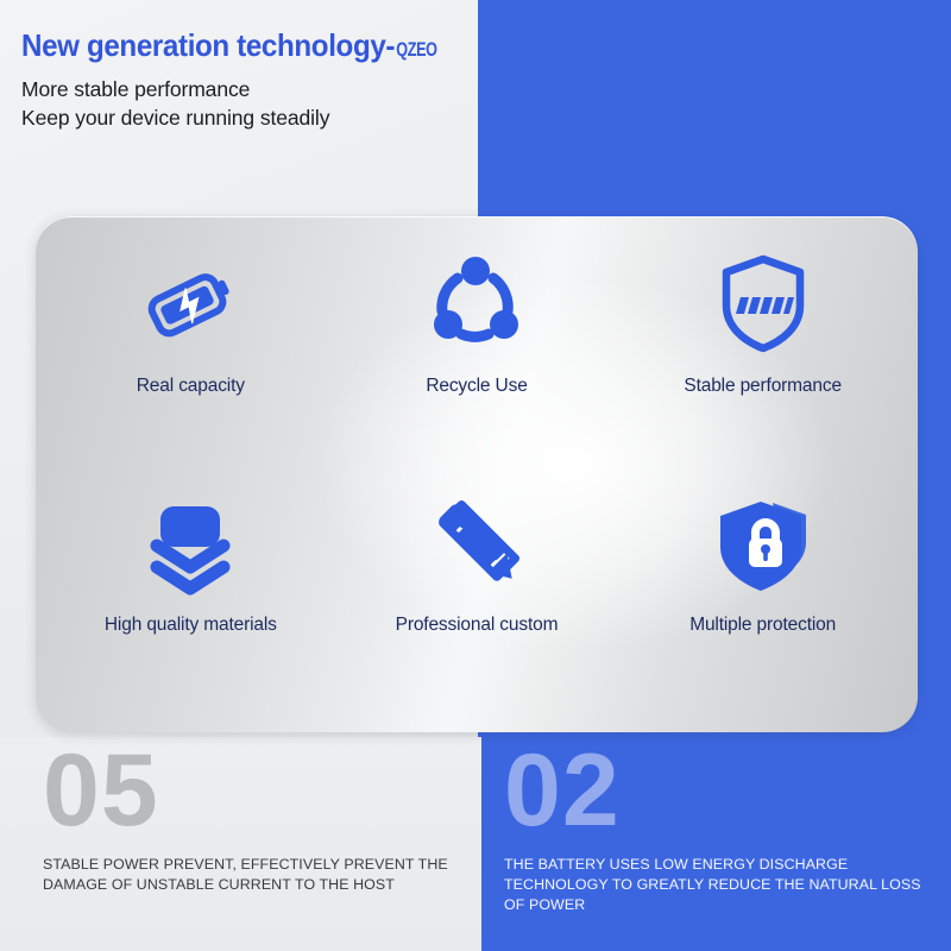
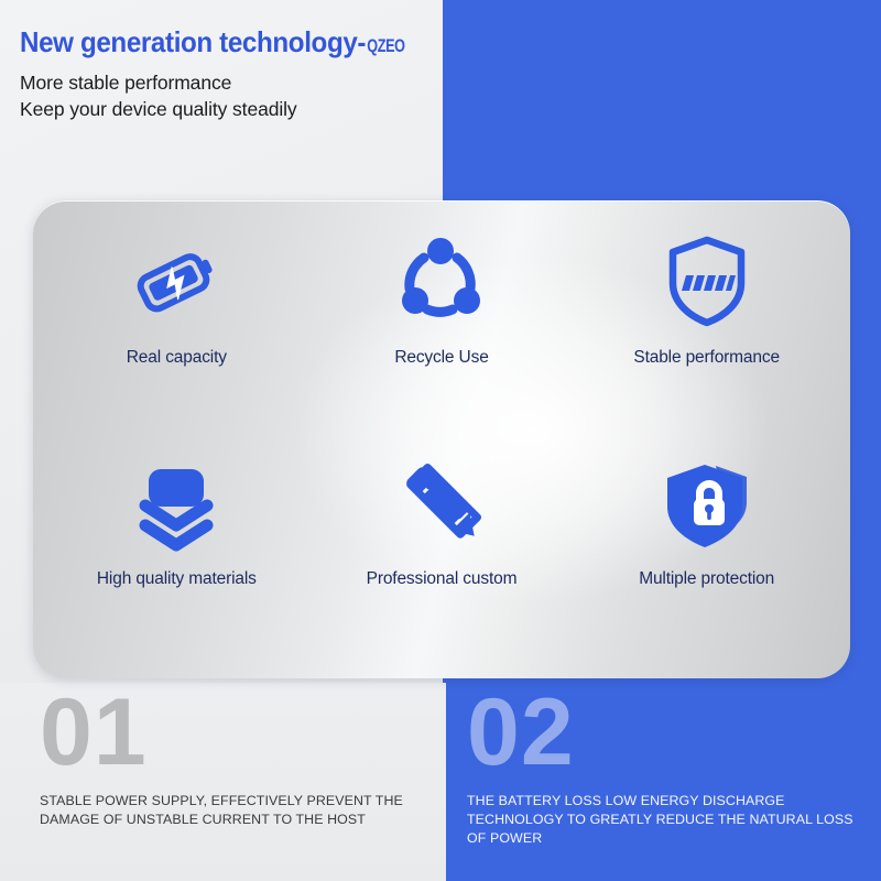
  New generation technology-
  QZEO
  More stable performance
- Keep your device running steadily
+ Keep your device quality steadily
  Real capacity
  Recycle Use
  Stable performance
  High quality materials
  Professional custom
  Multiple protection
- 05
+ 01
- STABLE POWER PREVENT, EFFECTIVELY PREVENT THE DAMAGE OF UNSTABLE CURRENT TO THE HOST
+ STABLE POWER SUPPLY, EFFECTIVELY PREVENT THE DAMAGE OF UNSTABLE CURRENT TO THE HOST
  02
- THE BATTERY USES LOW ENERGY DISCHARGE TECHNOLOGY TO GREATLY REDUCE THE NATURAL LOSS OF POWER
+ THE BATTERY LOSS LOW ENERGY DISCHARGE TECHNOLOGY TO GREATLY REDUCE THE NATURAL LOSS OF POWER
